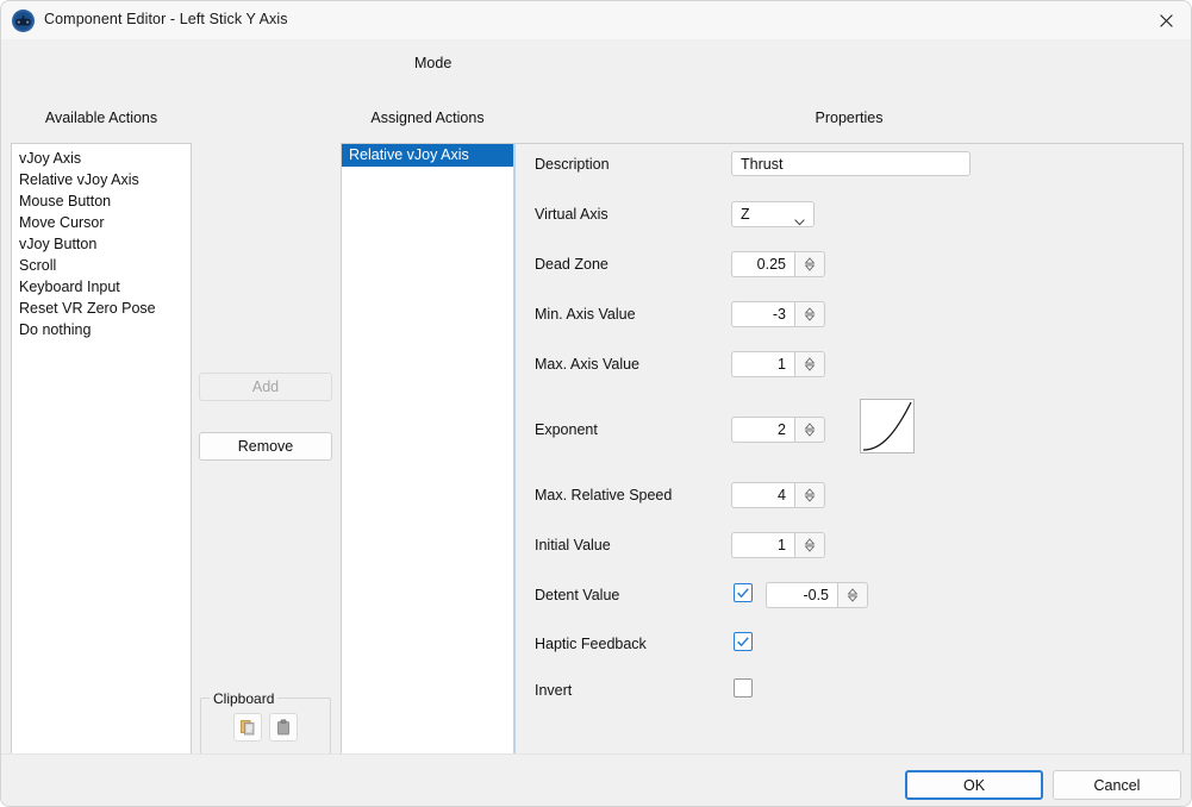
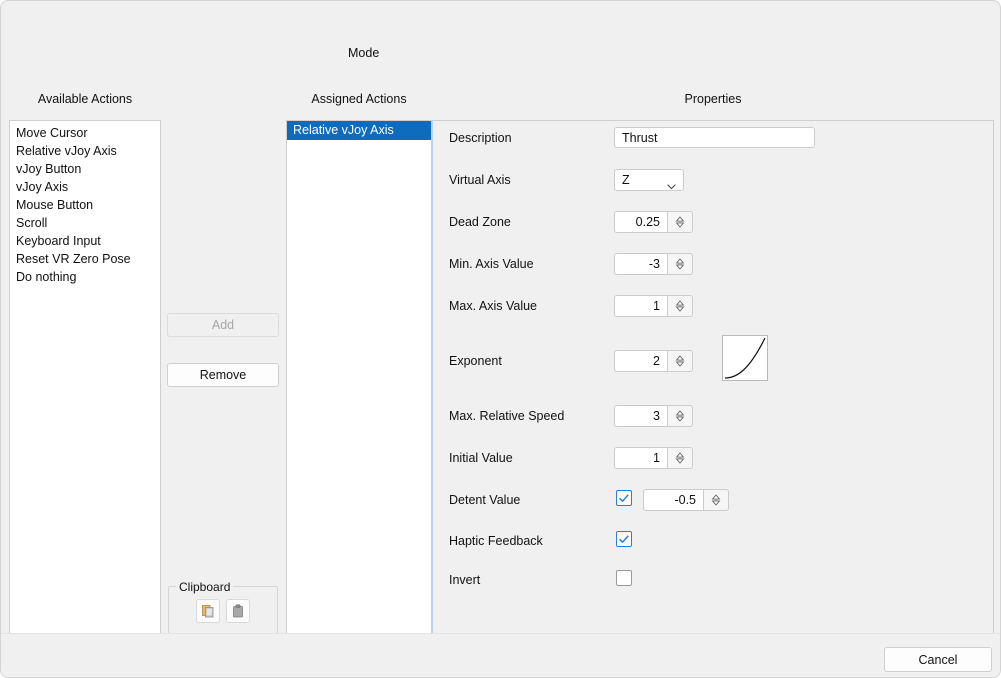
- Component Editor - Left Stick Y Axis
  Mode
  Available Actions
  Assigned Actions
  Properties
- vJoy Axis
+ Move Cursor
  Relative vJoy Axis
- Mouse Button
+ vJoy Button
- Move Cursor
+ vJoy Axis
- vJoy Button
+ Mouse Button
  Scroll
  Keyboard Input
  Reset VR Zero Pose
  Do nothing
  Add
  Remove
  Clipboard
  Relative vJoy Axis
  Description
  Thrust
  Virtual Axis
  Z
  Dead Zone
  0.25
  Min. Axis Value
  -3
  Max. Axis Value
  1
  Exponent
  2
  Max. Relative Speed
- 4
+ 3
  Initial Value
  1
  Detent Value
  -0.5
  Haptic Feedback
  Invert
- OK
  Cancel
